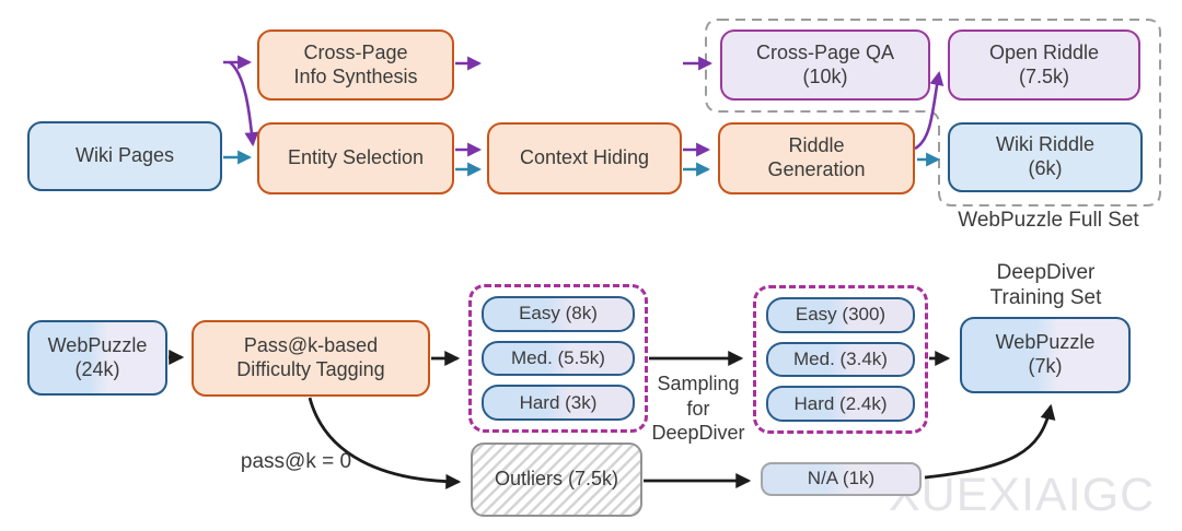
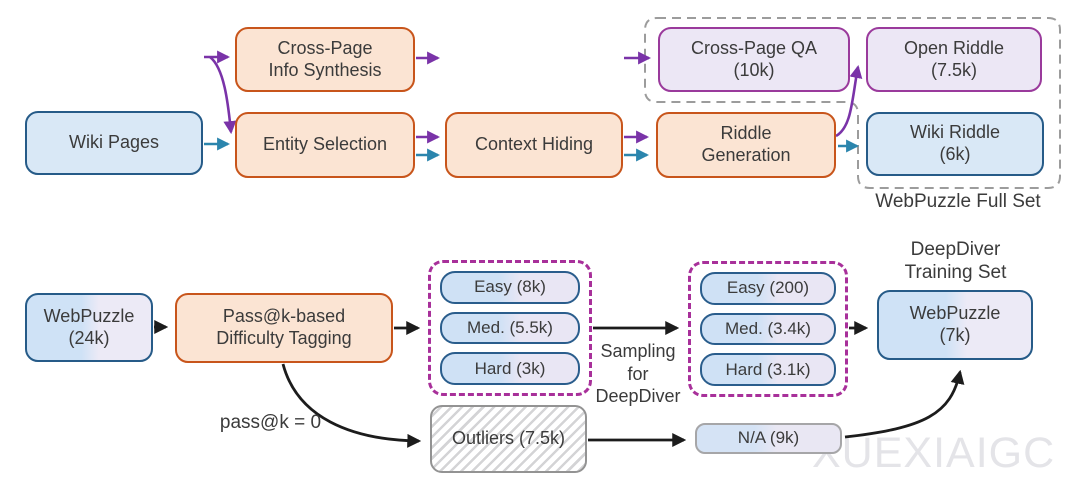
  UEXIAIGC
  Wiki Pages
  Cross-Page
  Info Synthesis
  Entity Selection
  Context Hiding
  Cross-Page QA
  (10k)
  Riddle
  Generation
  Open Riddle
  (7.5k)
  Wiki Riddle
  (6k)
  WebPuzzle Full Set
  WebPuzzle
  (24k)
  Pass@k-based
  Difficulty Tagging
  Easy (8k)
  Med. (5.5k)
  Hard (3k)
- Easy (300)
+ Easy (200)
  Med. (3.4k)
- Hard (2.4k)
+ Hard (3.1k)
  Sampling
  for
  DeepDiver
  pass@k = 0
  Outliers (7.5k)
- N/A (1k)
+ N/A (9k)
  DeepDiver
  Training Set
  WebPuzzle
  (7k)
